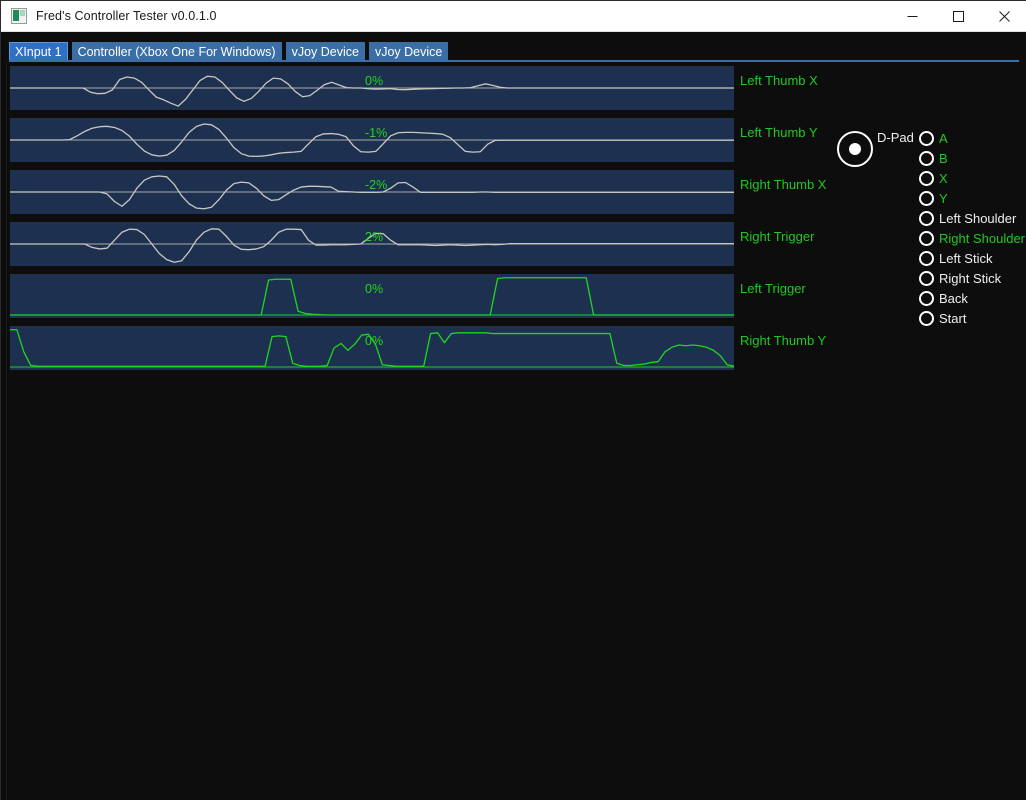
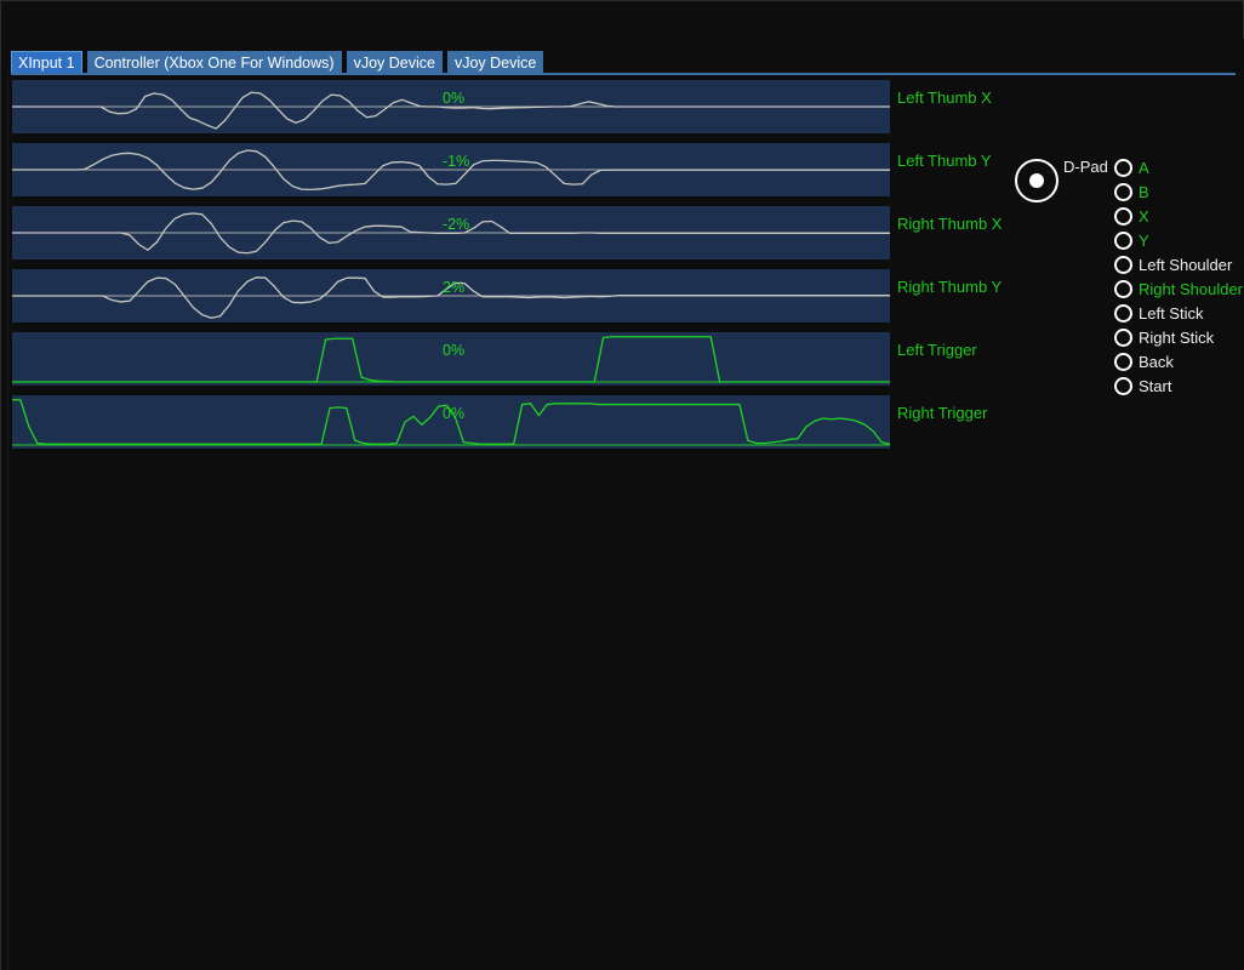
- Fred's Controller Tester v0.0.1.0
  XInput 1
  Controller (Xbox One For Windows)
  vJoy Device
  vJoy Device
  0%
  Left Thumb X
  -1%
  Left Thumb Y
  -2%
  Right Thumb X
  2%
- Right Trigger
+ Right Thumb Y
  0%
  Left Trigger
  0%
- Right Thumb Y
+ Right Trigger
  D-Pad
  A
  B
  X
  Y
  Left Shoulder
  Right Shoulder
  Left Stick
  Right Stick
  Back
  Start
